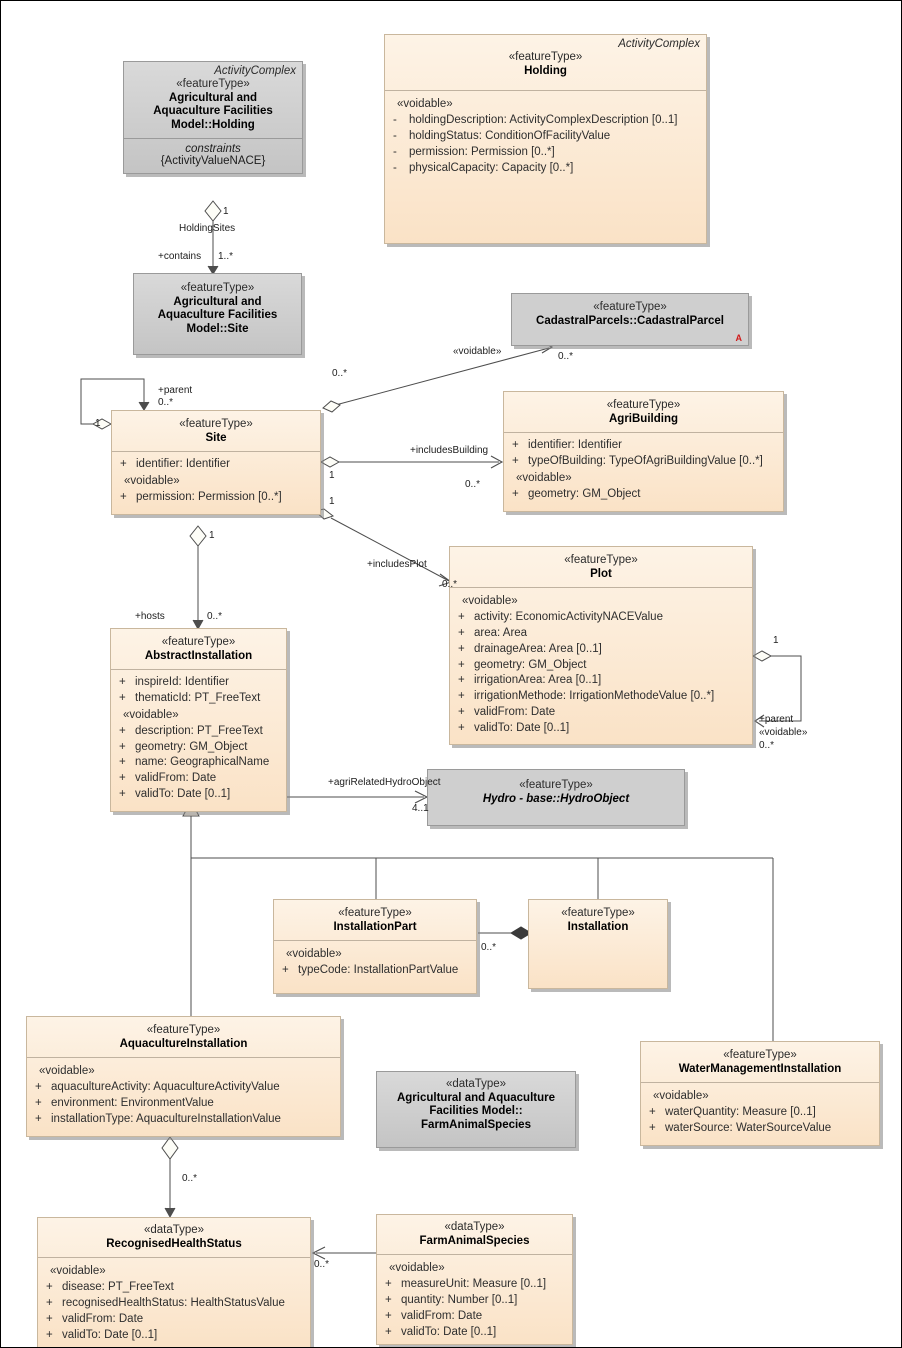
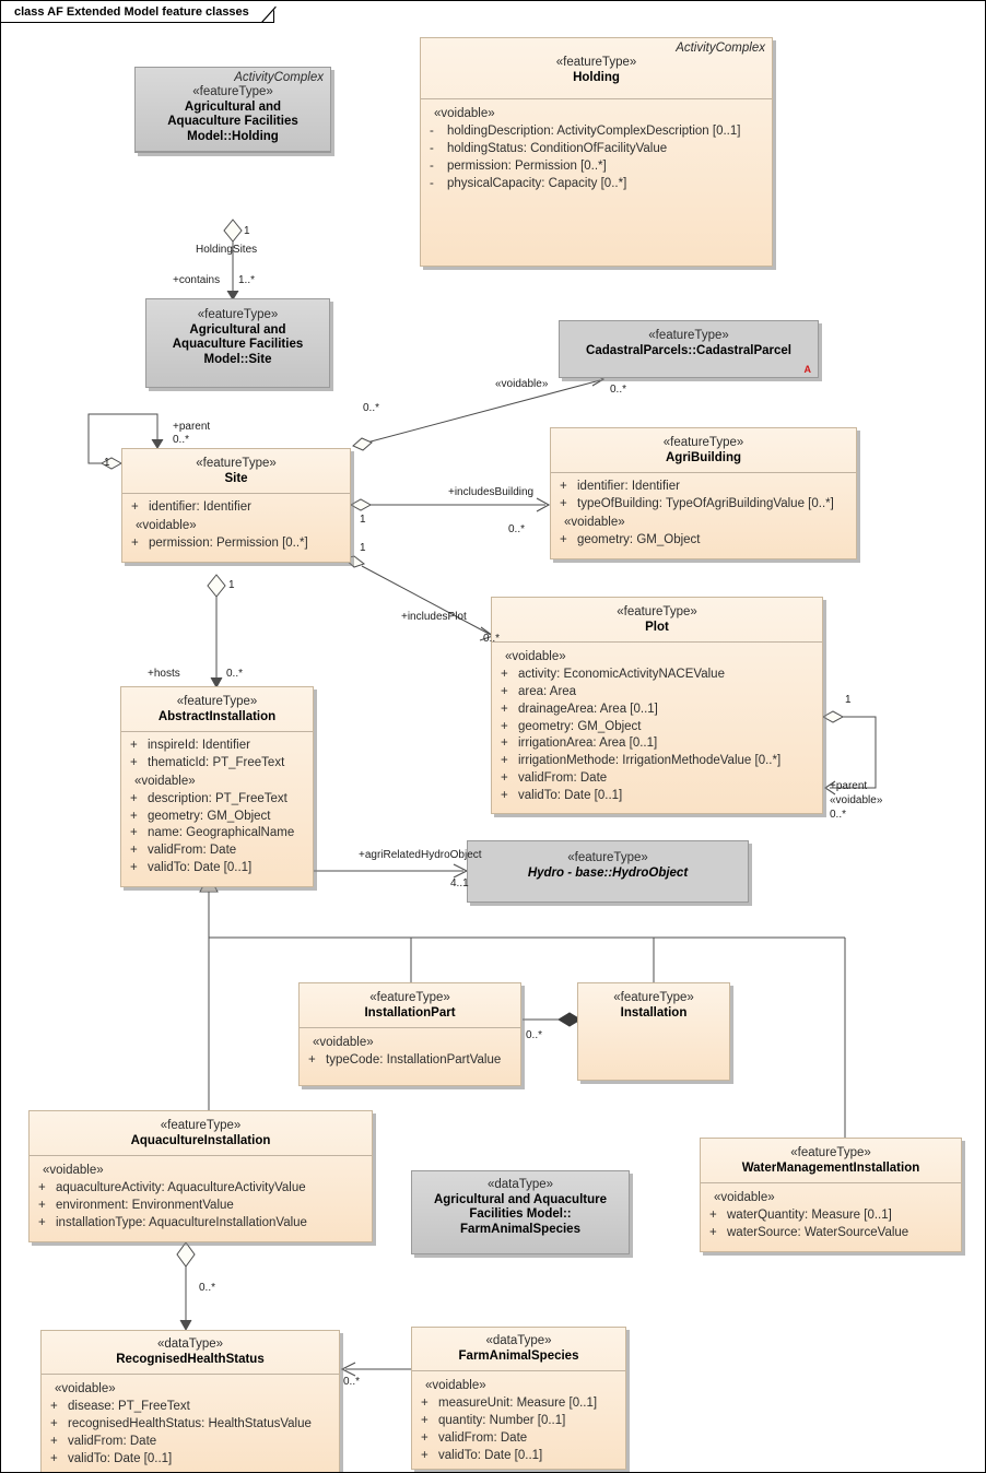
+ class AF Extended Model feature classes
  ActivityComplex
  «featureType»
  Agricultural and
  Aquaculture Facilities
  Model::Holding
- constraints
- {ActivityValueNACE}
  ActivityComplex
  «featureType»
  Holding
  «voidable»
  -
  holdingDescription: ActivityComplexDescription [0..1]
  -
  holdingStatus: ConditionOfFacilityValue
  -
  permission: Permission [0..*]
  -
  physicalCapacity: Capacity [0..*]
  «featureType»
  Agricultural and
  Aquaculture Facilities
  Model::Site
  «featureType»
  CadastralParcels::CadastralParcel
  A
  «featureType»
  Site
  +
  identifier: Identifier
  «voidable»
  +
  permission: Permission [0..*]
  «featureType»
  AgriBuilding
  +
  identifier: Identifier
  +
  typeOfBuilding: TypeOfAgriBuildingValue [0..*]
  «voidable»
  +
  geometry: GM_Object
  «featureType»
  Plot
  «voidable»
  +
  activity: EconomicActivityNACEValue
  +
  area: Area
  +
  drainageArea: Area [0..1]
  +
  geometry: GM_Object
  +
  irrigationArea: Area [0..1]
  +
  irrigationMethode: IrrigationMethodeValue [0..*]
  +
  validFrom: Date
  +
  validTo: Date [0..1]
  «featureType»
  AbstractInstallation
  +
  inspireId: Identifier
  +
  thematicId: PT_FreeText
  «voidable»
  +
  description: PT_FreeText
  +
  geometry: GM_Object
  +
  name: GeographicalName
  +
  validFrom: Date
  +
  validTo: Date [0..1]
  «featureType»
  Hydro - base::HydroObject
  «featureType»
  InstallationPart
  «voidable»
  +
  typeCode: InstallationPartValue
  «featureType»
  Installation
  «featureType»
  AquacultureInstallation
  «voidable»
  +
  aquacultureActivity: AquacultureActivityValue
  +
  environment: EnvironmentValue
  +
  installationType: AquacultureInstallationValue
  «dataType»
  Agricultural and Aquaculture
  Facilities Model::
  FarmAnimalSpecies
  «featureType»
  WaterManagementInstallation
  «voidable»
  +
  waterQuantity: Measure [0..1]
  +
  waterSource: WaterSourceValue
  «dataType»
  RecognisedHealthStatus
  «voidable»
  +
  disease: PT_FreeText
  +
  recognisedHealthStatus: HealthStatusValue
  +
  validFrom: Date
  +
  validTo: Date [0..1]
  «dataType»
  FarmAnimalSpecies
  «voidable»
  +
  measureUnit: Measure [0..1]
  +
  quantity: Number [0..1]
  +
  validFrom: Date
  +
  validTo: Date [0..1]
  1
  HoldingSites
  +contains
  1..*
  +parent
  0..*
  1
  0..*
  «voidable»
  0..*
  +includesBuilding
  1
  0..*
  +includesPlot
  1
  0..*
  1
  +hosts
  0..*
  1
  +parent
  «voidable»
  0..*
  +agriRelatedHydroObject
  4..1
  0..*
  0..*
  0..*
